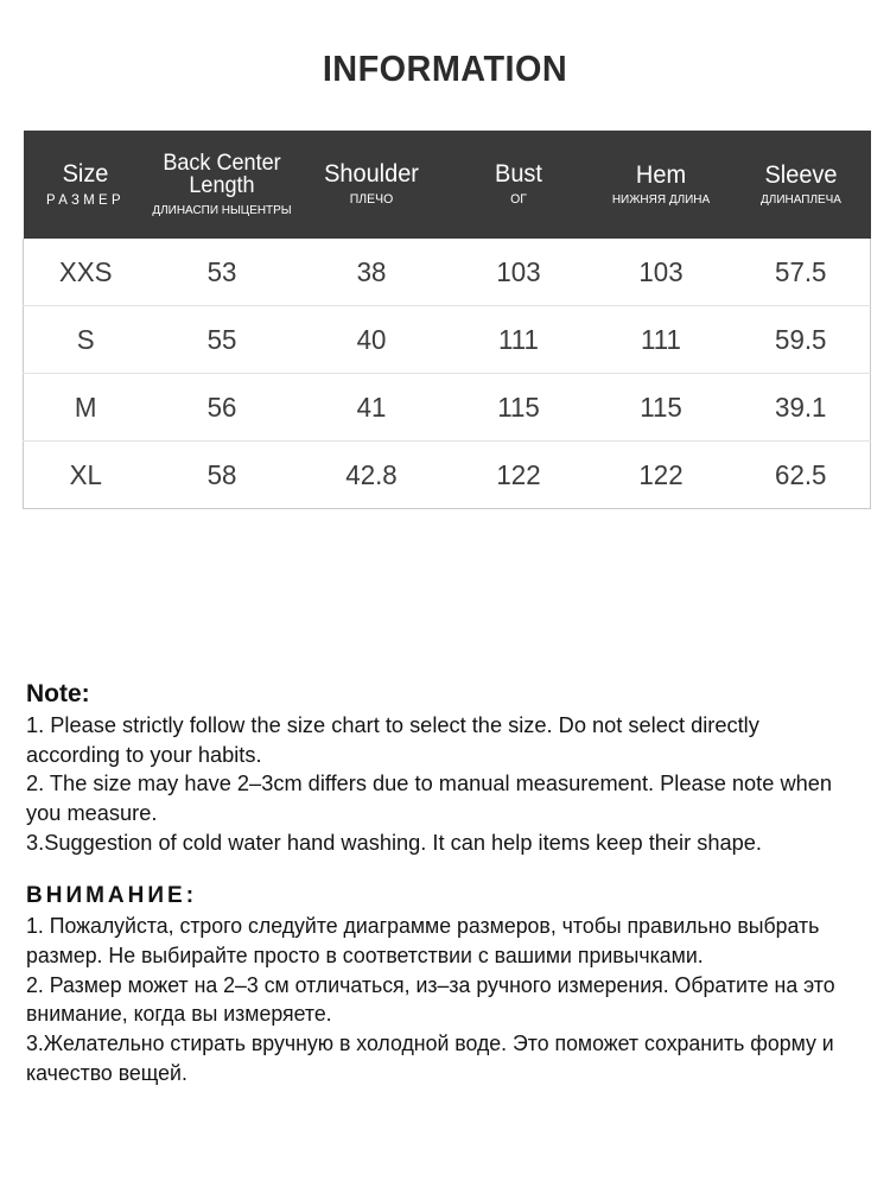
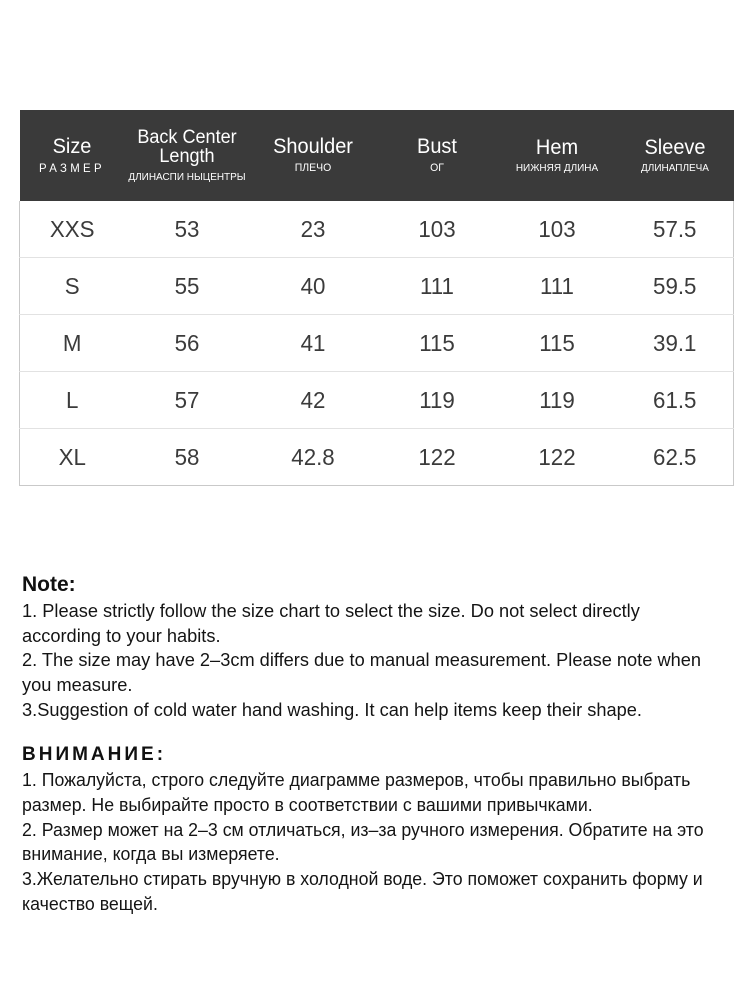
- INFORMATION
  Size РАЗМЕР	Back Center Length ДЛИНАСПИ НЫЦЕНТРЫ	Shoulder ПЛЕЧО	Bust ОГ	Hem НИЖНЯЯ ДЛИНА	Sleeve ДЛИНАПЛЕЧА
- XXS	53	38	103	103	57.5
+ XXS	53	23	103	103	57.5
  S	55	40	111	111	59.5
  M	56	41	115	115	39.1
+ L	57	42	119	119	61.5
  XL	58	42.8	122	122	62.5
  Note:
  1. Please strictly follow the size chart to select the size. Do not select directly according to your habits.
  2. The size may have 2–3cm differs due to manual measurement. Please note when you measure.
  3.Suggestion of cold water hand washing. It can help items keep their shape.
  ВНИМАНИЕ:
  1. Пожалуйста, строго следуйте диаграмме размеров, чтобы правильно выбрать размер. Не выбирайте просто в соответствии с вашими привычками.
  2. Размер может на 2–3 см отличаться, из–за ручного измерения. Обратите на это внимание, когда вы измеряете.
  3.Желательно стирать вручную в холодной воде. Это поможет сохранить форму и качество вещей.
